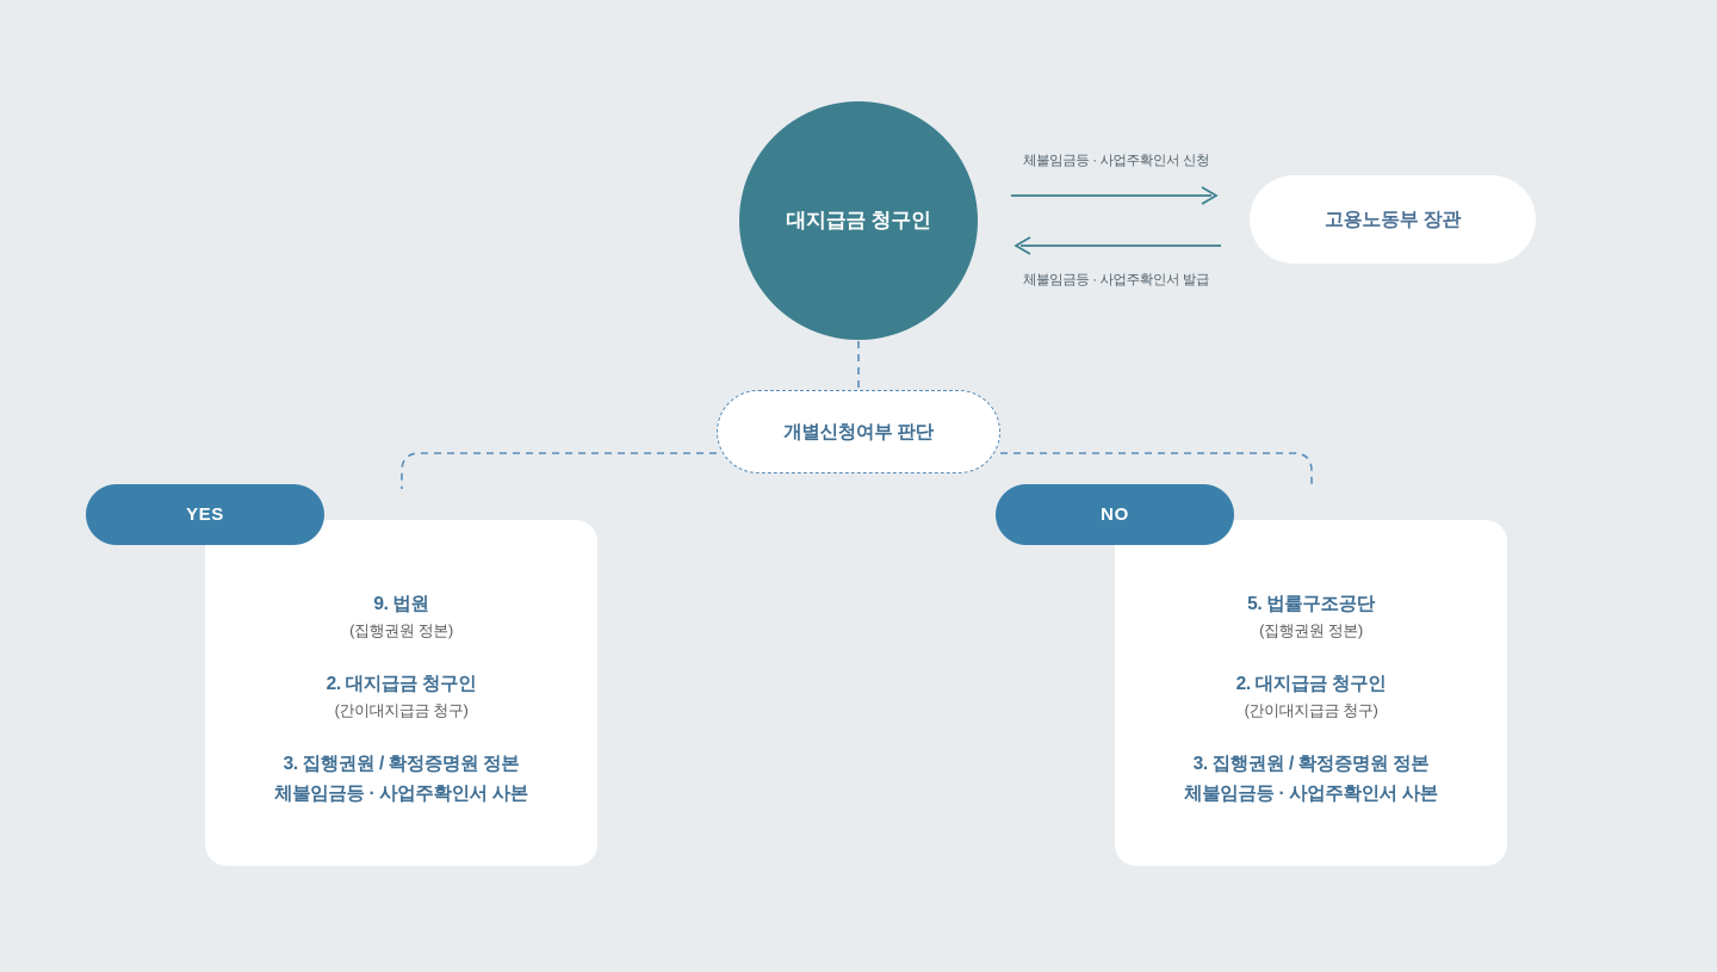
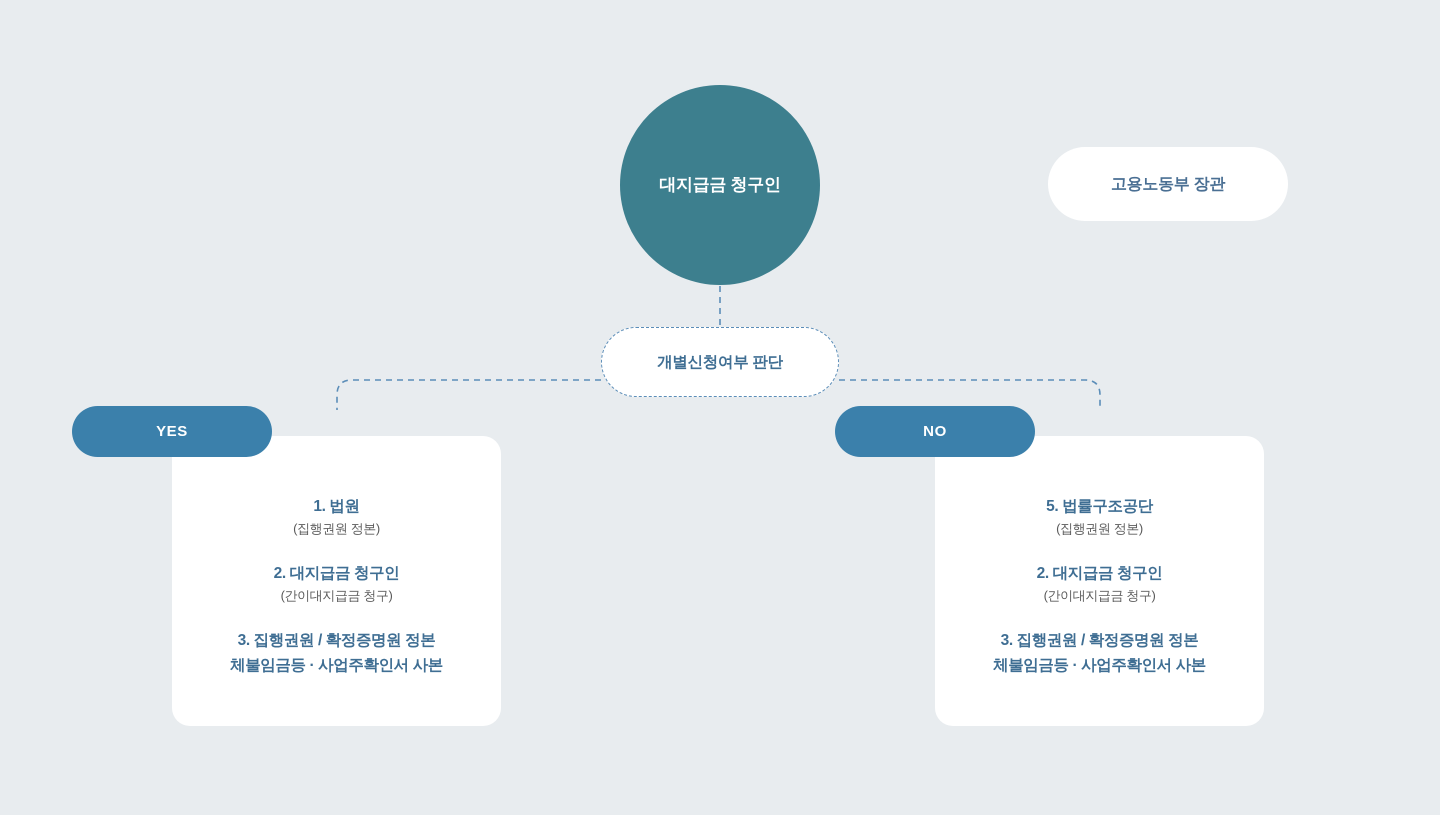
  대지급금 청구인
- 체불임금등 · 사업주확인서 신청
- 체불임금등 · 사업주확인서 발급
  고용노동부 장관
  개별신청여부 판단
  YES
- 9. 법원
+ 1. 법원
  (집행권원 정본)
  2. 대지급금 청구인
  (간이대지급금 청구)
  3. 집행권원 / 확정증명원 정본
  체불임금등 · 사업주확인서 사본
  NO
  5. 법률구조공단
  (집행권원 정본)
  2. 대지급금 청구인
  (간이대지급금 청구)
  3. 집행권원 / 확정증명원 정본
  체불임금등 · 사업주확인서 사본
